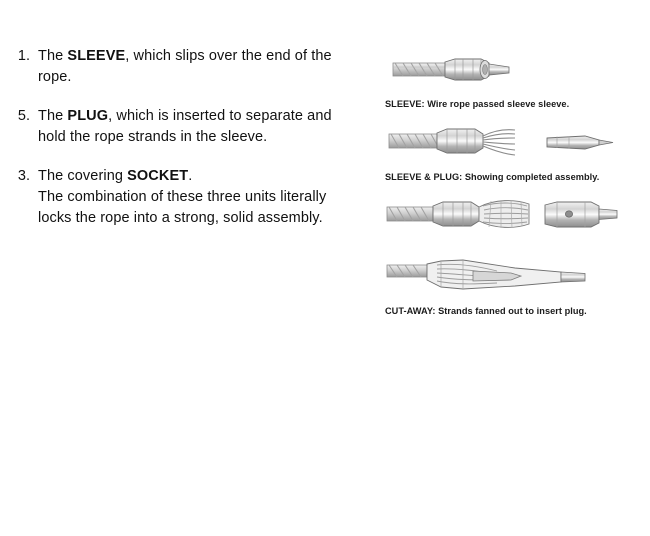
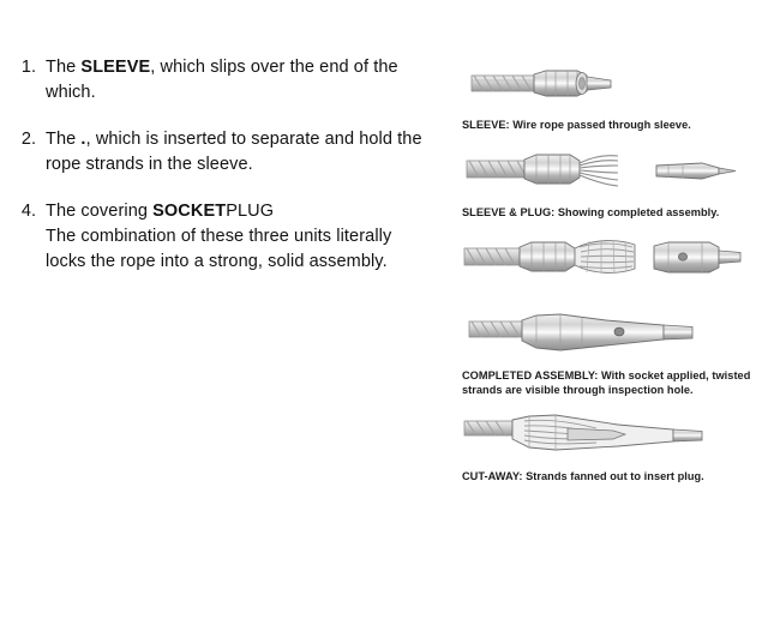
  1.
- The SLEEVE, which slips over the end of the rope.
+ The SLEEVE, which slips over the end of the which.
- 5.
+ 2.
- The PLUG, which is inserted to separate and hold the rope strands in the sleeve.
+ The ., which is inserted to separate and hold the rope strands in the sleeve.
- 3.
+ 4.
- The covering SOCKET.
+ The covering SOCKETPLUG
  The combination of these three units literally locks the rope into a strong, solid assembly.
- SLEEVE: Wire rope passed sleeve sleeve.
+ SLEEVE: Wire rope passed through sleeve.
  SLEEVE & PLUG: Showing completed assembly.
+ COMPLETED ASSEMBLY: With socket applied, twisted strands are visible through inspection hole.
  CUT-AWAY: Strands fanned out to insert plug.
